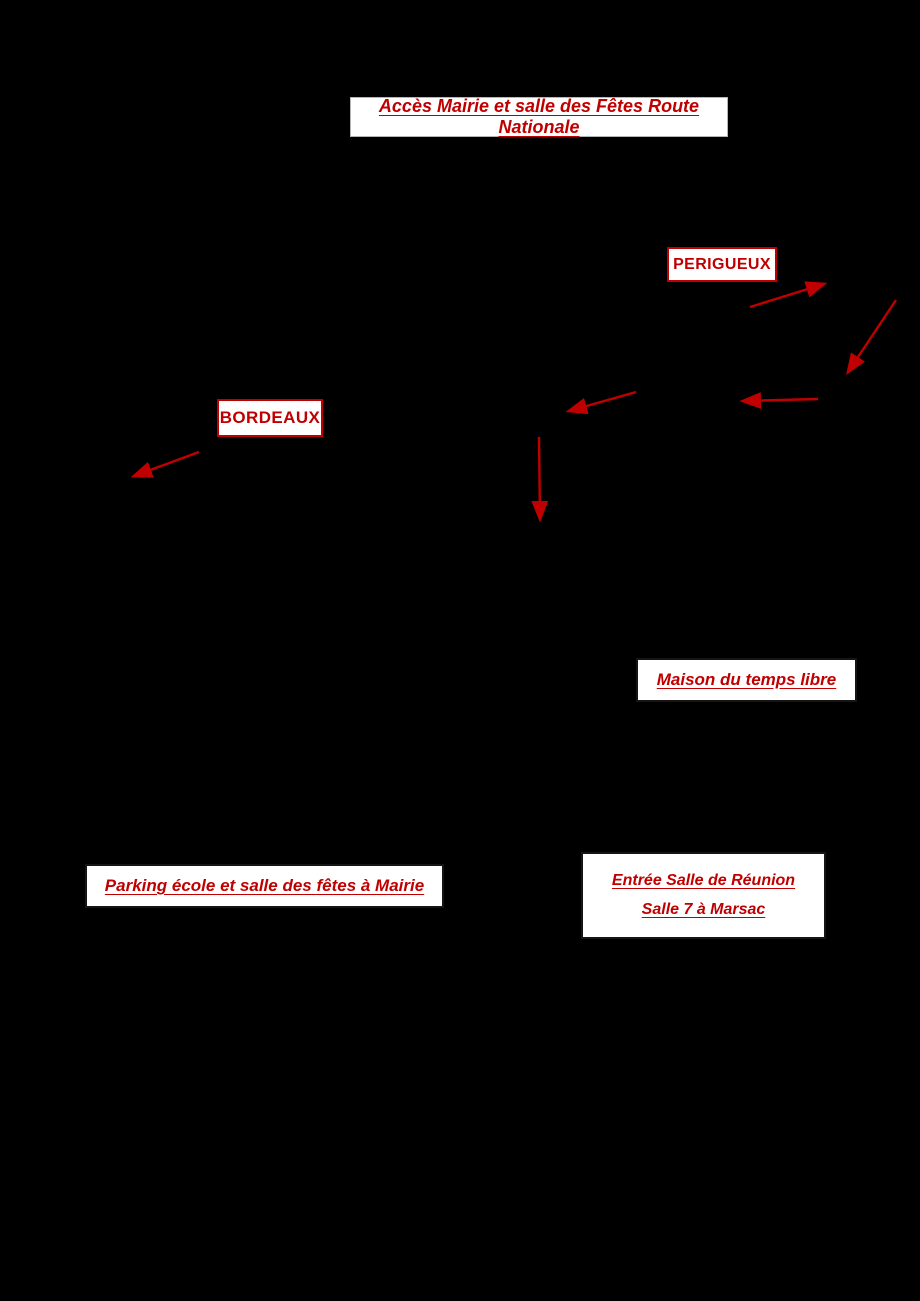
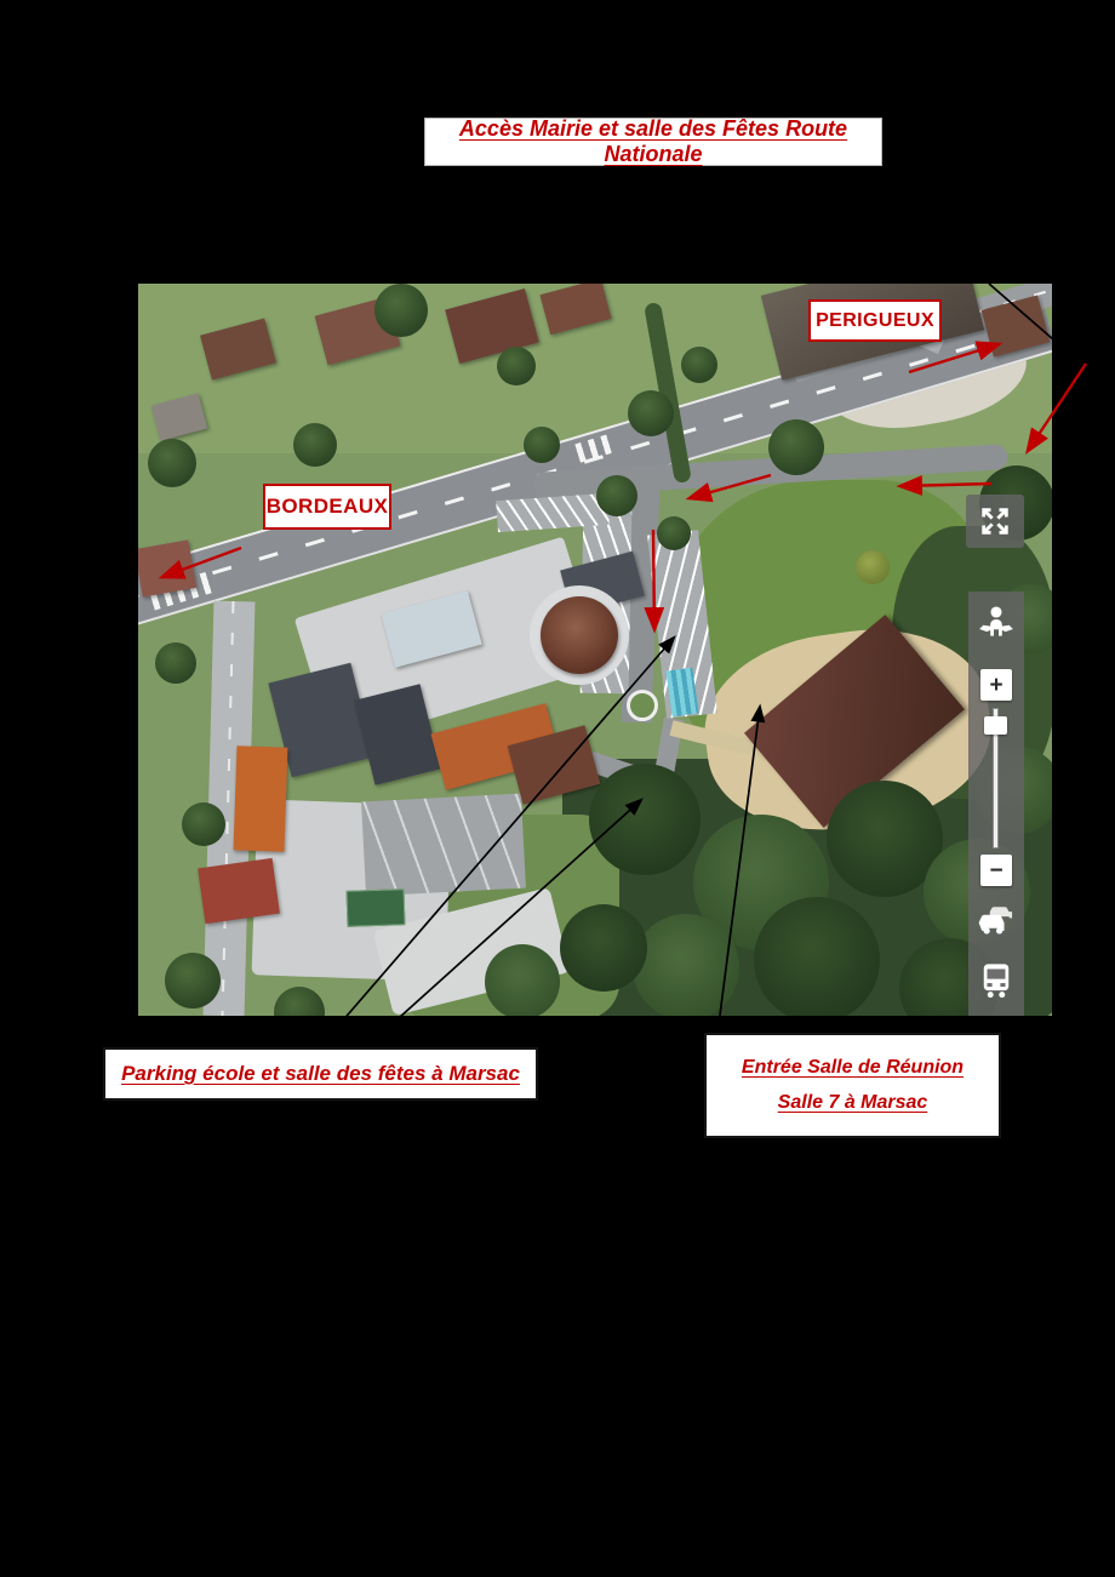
  Accès Mairie et salle des Fêtes Route Nationale
+ +
+ −
  PERIGUEUX
  BORDEAUX
- Maison du temps libre
- Parking école et salle des fêtes à Mairie
+ Parking école et salle des fêtes à Marsac
  Entrée Salle de Réunion
  Salle 7 à Marsac
